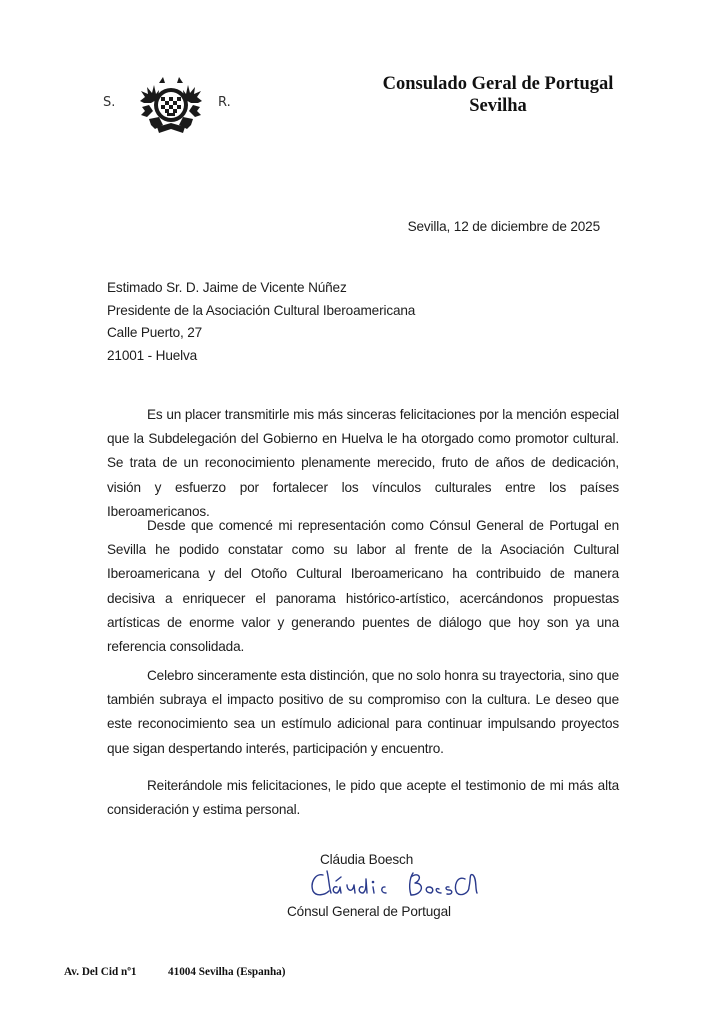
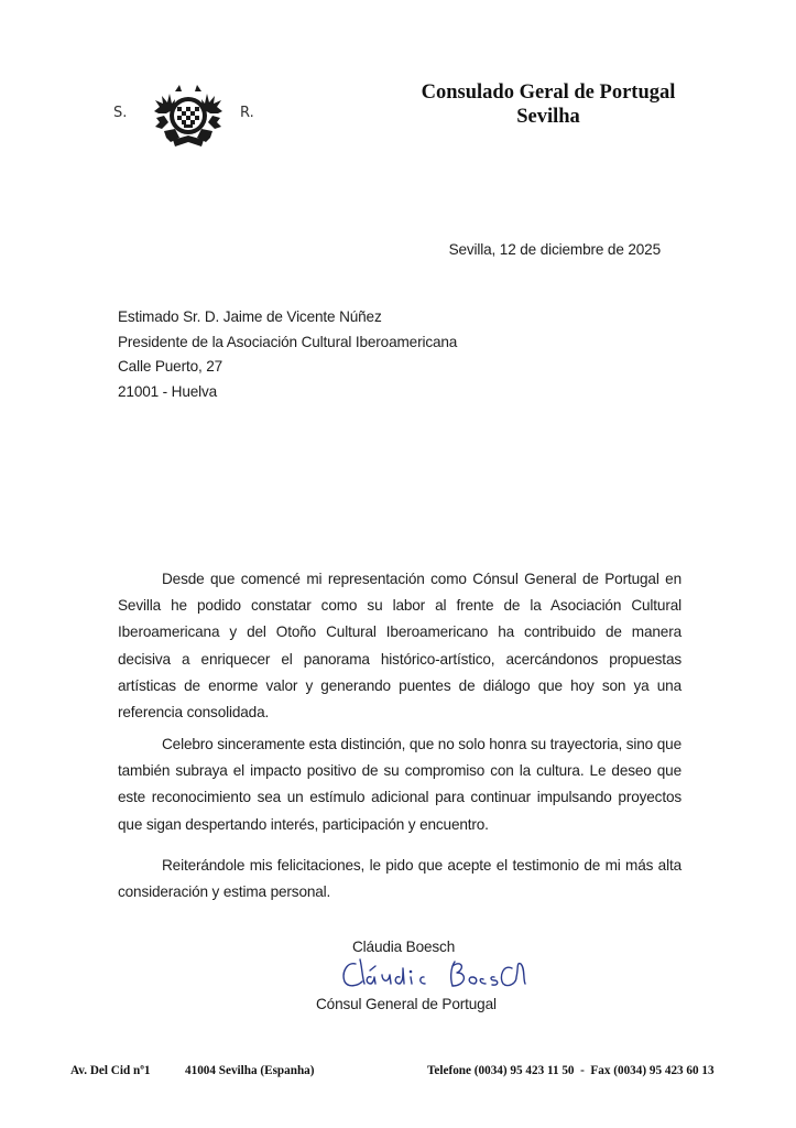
  S.
  R.
  Consulado Geral de Portugal
  Sevilha
  Sevilla, 12 de diciembre de 2025
  Estimado Sr. D. Jaime de Vicente Núñez
  Presidente de la Asociación Cultural Iberoamericana
  Calle Puerto, 27
  21001 - Huelva
- Es un placer transmitirle mis más sinceras felicitaciones por la mención especial que la Subdelegación del Gobierno en Huelva le ha otorgado como promotor cultural. Se trata de un reconocimiento plenamente merecido, fruto de años de dedicación, visión y esfuerzo por fortalecer los vínculos culturales entre los países Iberoamericanos.
  Desde que comencé mi representación como Cónsul General de Portugal en Sevilla he podido constatar como su labor al frente de la Asociación Cultural Iberoamericana y del Otoño Cultural Iberoamericano ha contribuido de manera decisiva a enriquecer el panorama histórico-artístico, acercándonos propuestas artísticas de enorme valor y generando puentes de diálogo que hoy son ya una referencia consolidada.
  Celebro sinceramente esta distinción, que no solo honra su trayectoria, sino que también subraya el impacto positivo de su compromiso con la cultura. Le deseo que este reconocimiento sea un estímulo adicional para continuar impulsando proyectos que sigan despertando interés, participación y encuentro.
  Reiterándole mis felicitaciones, le pido que acepte el testimonio de mi más alta consideración y estima personal.
  Cláudia Boesch
  Cónsul General de Portugal
  Av. Del Cid nº1
  41004 Sevilha (Espanha)
+ Telefone (0034) 95 423 11 50 - Fax (0034) 95 423 60 13
